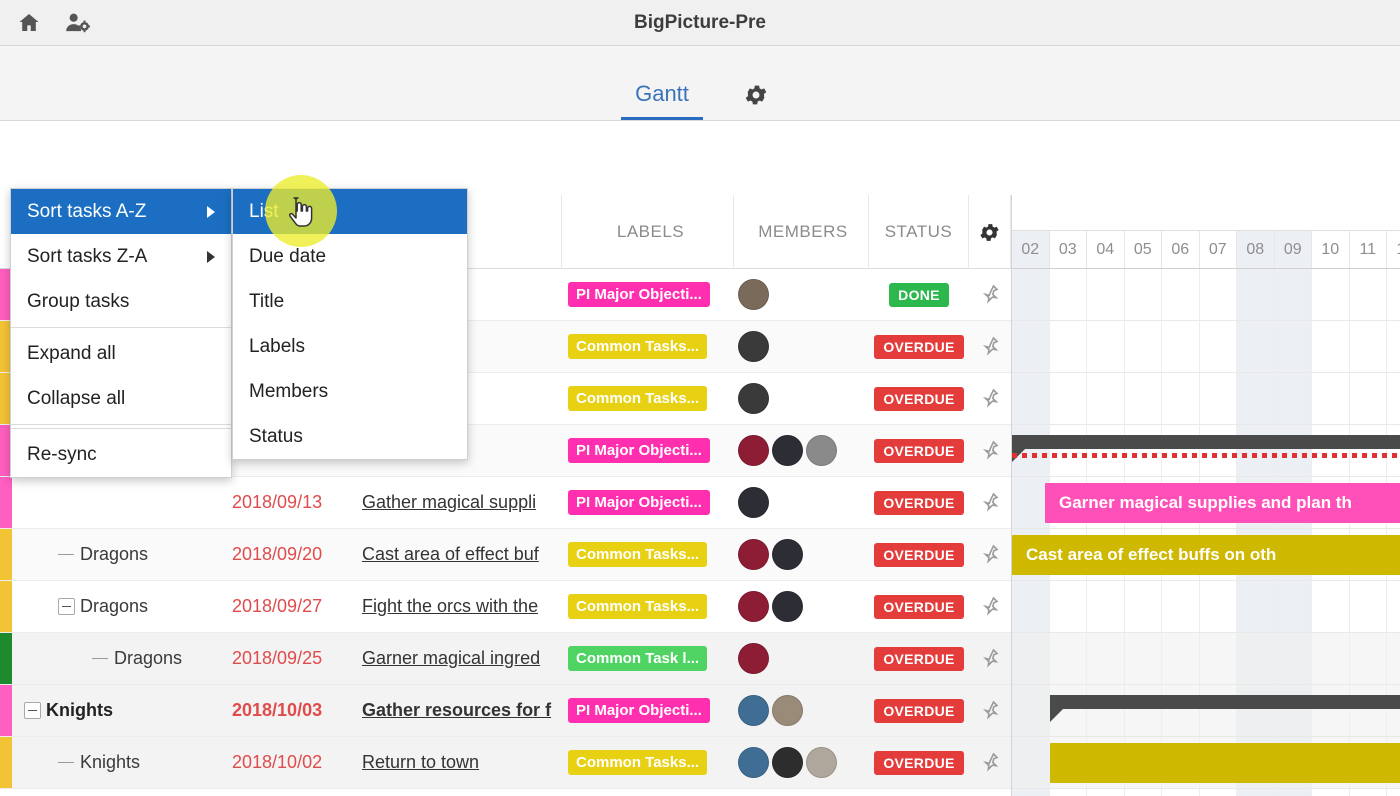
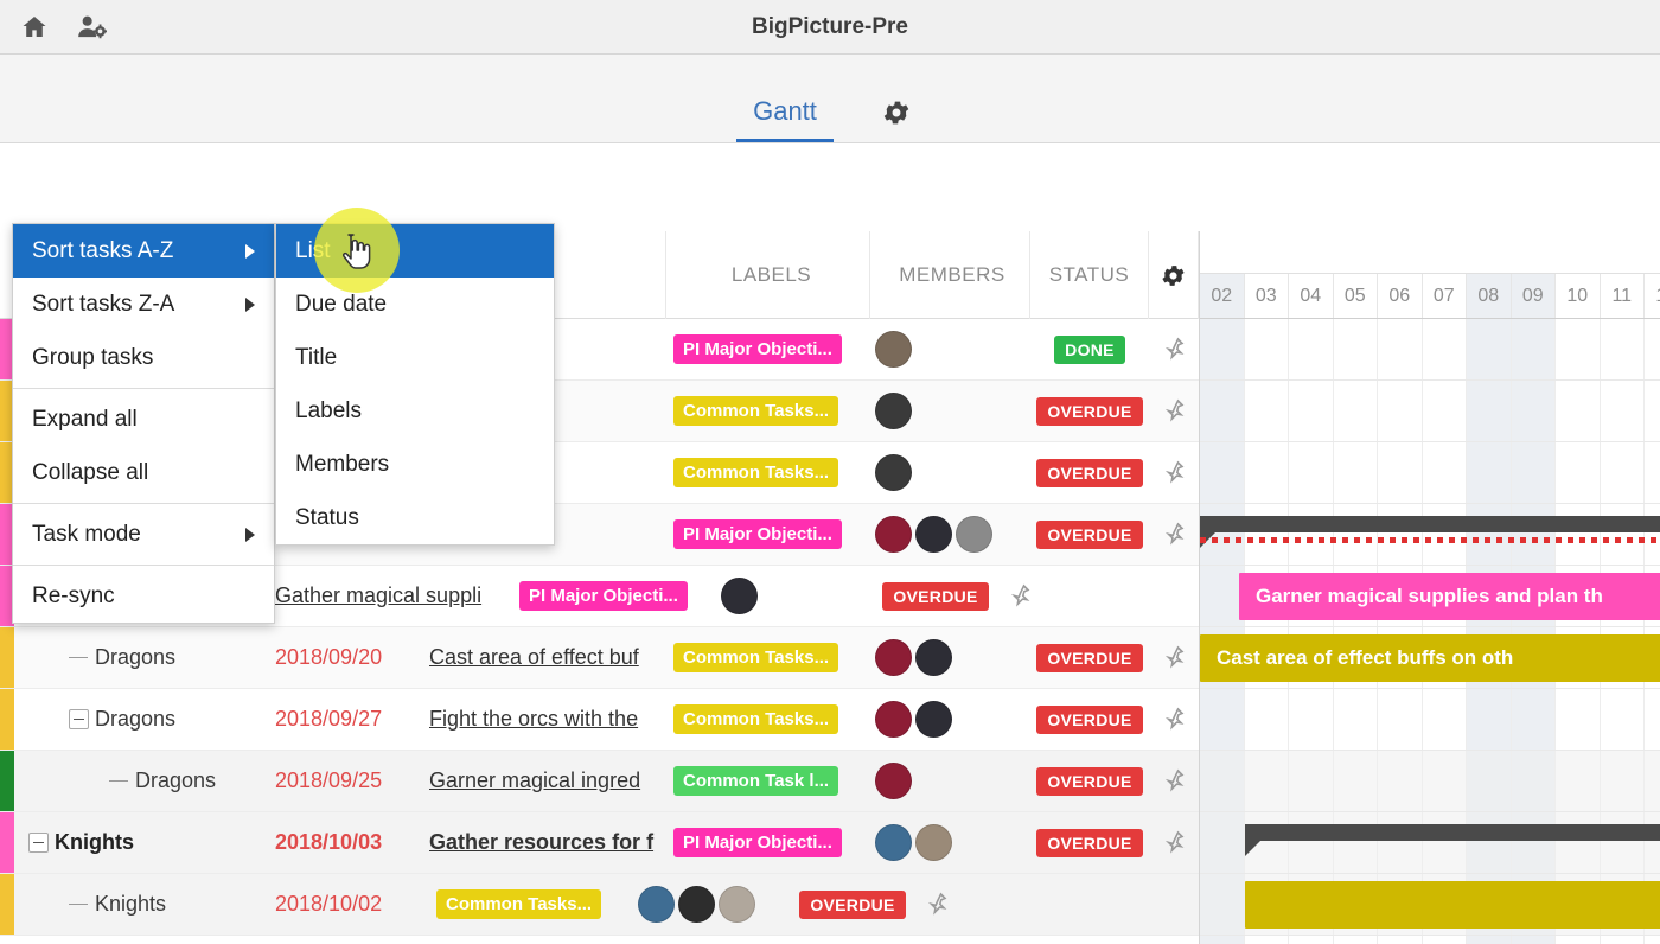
  BigPicture-Pre
  Gantt
  LABELS
  MEMBERS
  STATUS
  PI Major Objecti...
  DONE
  Common Tasks...
  OVERDUE
  Common Tasks...
  OVERDUE
  PI Major Objecti...
  OVERDUE
- 2018/09/13
  Gather magical suppli
  PI Major Objecti...
  OVERDUE
  Dragons
  2018/09/20
  Cast area of effect buf
  Common Tasks...
  OVERDUE
  Dragons
  2018/09/27
  Fight the orcs with the
  Common Tasks...
  OVERDUE
  Dragons
  2018/09/25
  Garner magical ingred
  Common Task l...
  OVERDUE
  Knights
  2018/10/03
  Gather resources for f
  PI Major Objecti...
  OVERDUE
  Knights
  2018/10/02
- Return to town
  Common Tasks...
  OVERDUE
  02
  03
  04
  05
  06
  07
  08
  09
  10
  11
  Garner magical supplies and plan th
  Cast area of effect buffs on oth
  Sort tasks A-Z
  Sort tasks Z-A
  Group tasks
  Expand all
  Collapse all
+ Task mode
  Re-sync
  List
  Due date
  Title
  Labels
  Members
  Status
